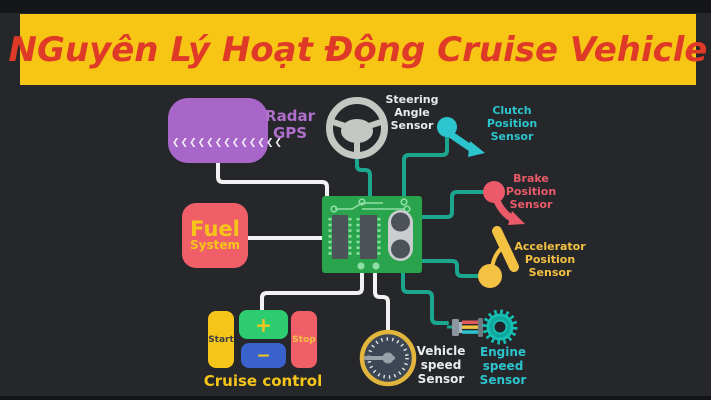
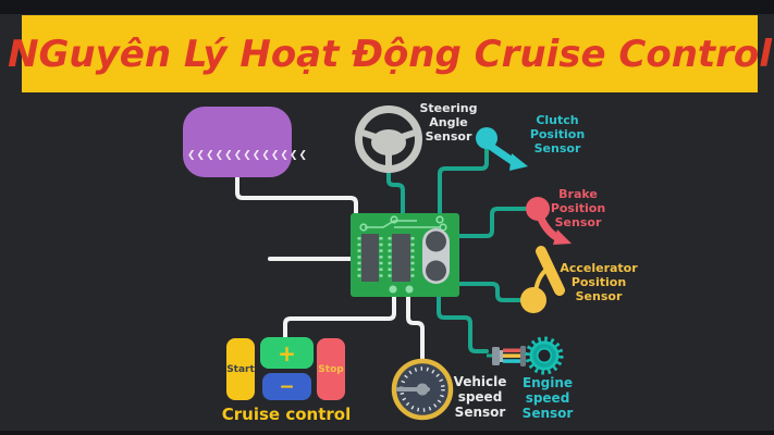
- NGuyên Lý Hoạt Động Cruise Vehicle
+ NGuyên Lý Hoạt Động Cruise Control
  ❮❮❮❮❮❮❮❮❮❮❮❮❮
- Radar
- GPS
- Fuel
- System
  Steering
  Angle
  Sensor
  Clutch
  Position
  Sensor
  Brake
  Position
  Sensor
  Accelerator
  Position
  Sensor
  Engine
  speed
  Sensor
  Vehicle
  speed
  Sensor
  Start
  +
  −
  Stop
  Cruise control
